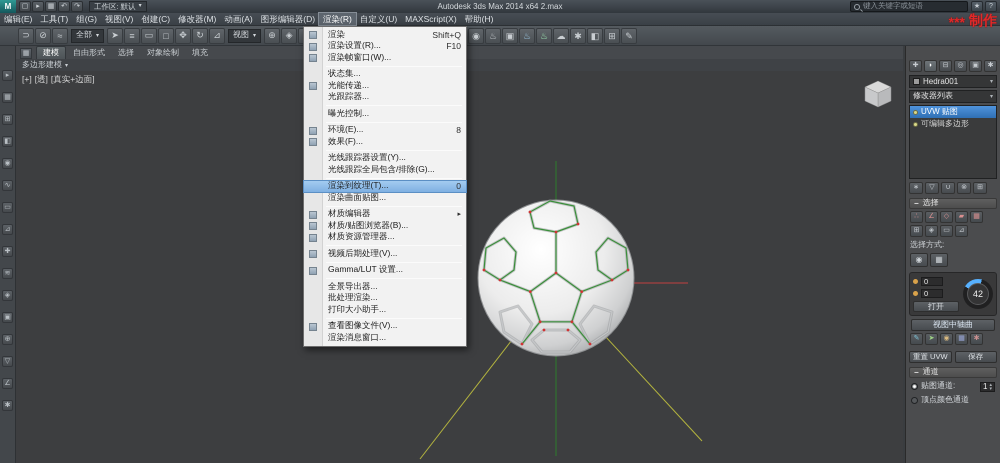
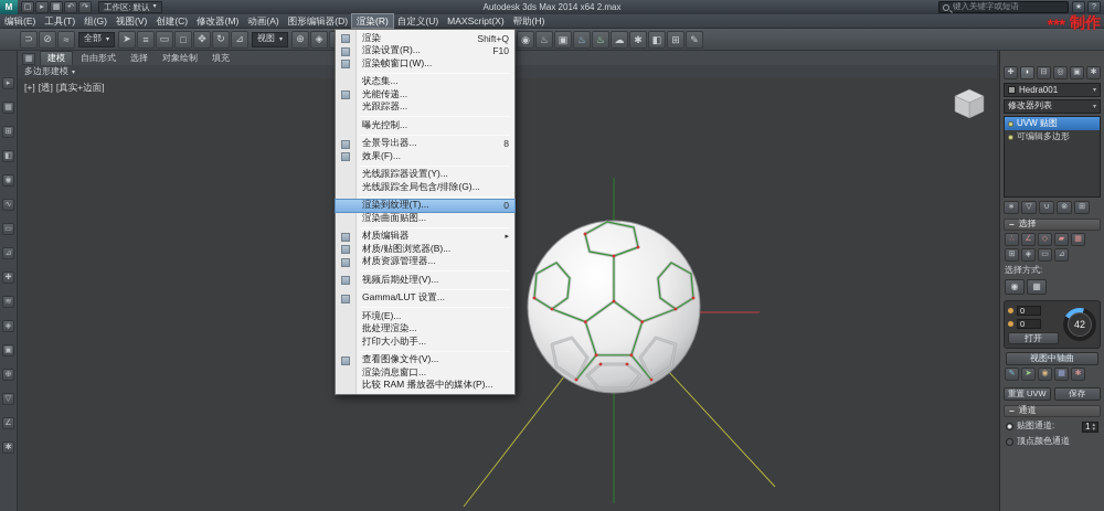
  M
  工作区: 默认
  Autodesk 3ds Max 2014 x64 2.max
  键入关键字或短语
  ***
  制作
  编辑(E)
  工具(T)
  组(G)
  视图(V)
  创建(C)
  修改器(M)
  动画(A)
  图形编辑器(D)
  渲染(R)
  自定义(U)
  MAXScript(X)
  帮助(H)
  ◉
  ♨
  ▣
  ♨
  ♨
  ☁
  ✱
  ◧
  ⊞
  ✎
  ⊃
  ⊘
  ≈
  全部
  ➤
  ≡
  ▭
  □
  ✥
  ↻
  ⊿
  视图
  ⊕
  ◈
  建模
  自由形式
  选择
  对象绘制
  填充
  多边形建模
  [+]
  [透]
  [真实+边面]
  渲染
  Shift+Q
  渲染设置(R)...
  F10
  渲染帧窗口(W)...
  状态集...
  光能传递...
  光跟踪器...
  曝光控制...
- 环境(E)...
+ 全景导出器...
  8
  效果(F)...
  光线跟踪器设置(Y)...
  光线跟踪全局包含/排除(G)...
  渲染到纹理(T)...
  0
  渲染曲面贴图...
  材质编辑器
  材质/贴图浏览器(B)...
  材质资源管理器...
  视频后期处理(V)...
  Gamma/LUT 设置...
- 全景导出器...
+ 环境(E)...
  批处理渲染...
  打印大小助手...
  查看图像文件(V)...
  渲染消息窗口...
+ 比较 RAM 播放器中的媒体(P)...
  Hedra001
  修改器列表
  UVW 贴图
  可编辑多边形
  −
  选择
  选择方式:
  ◉
  ▦
  0
  0
  打开
  42
  视图中轴曲
  重置 UVW
  保存
  −
  通道
  贴图通道:
  1
  顶点颜色通道
